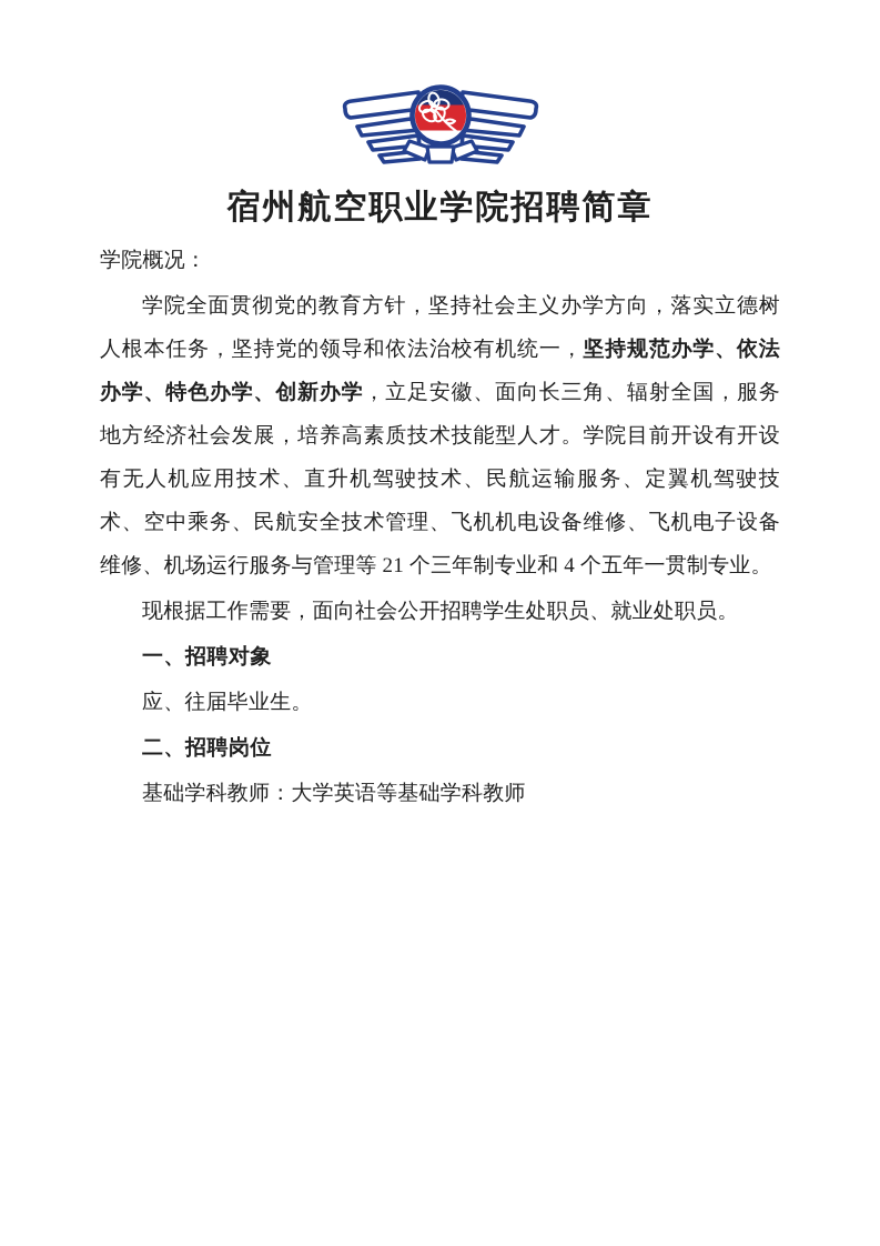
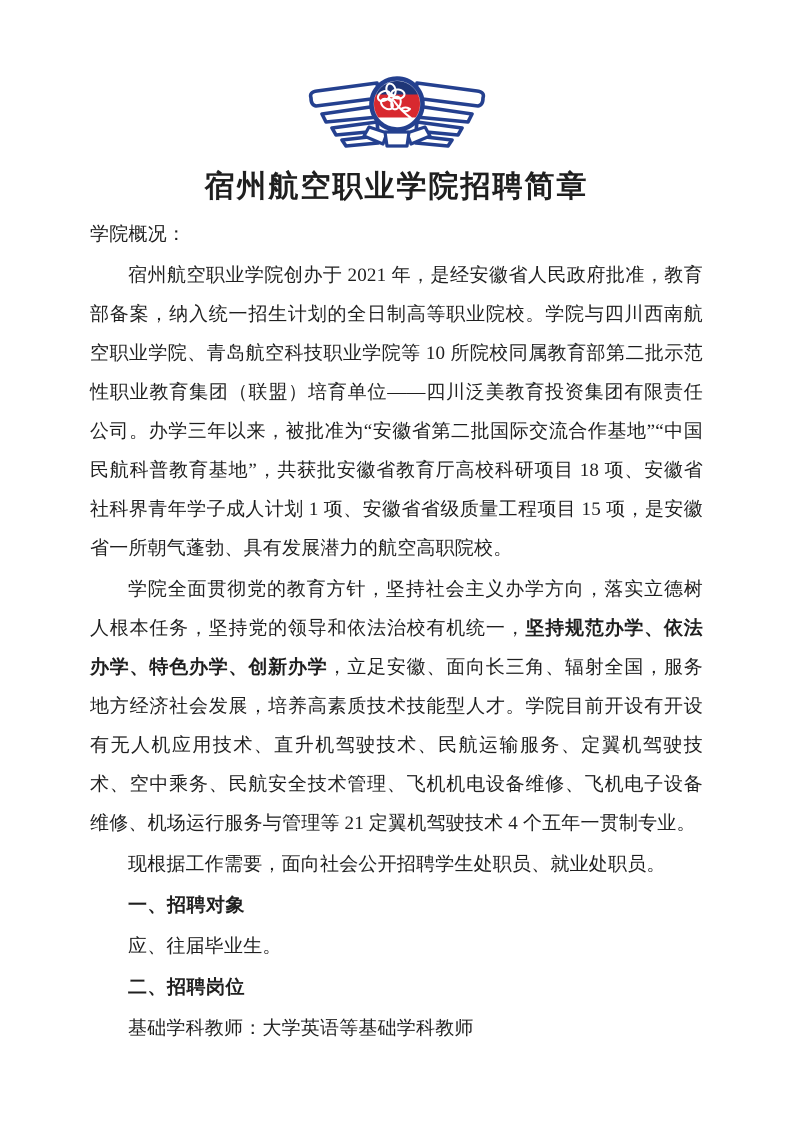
  宿州航空职业学院招聘简章
  学院概况：
+ 宿州航空职业学院创办于 2021 年，是经安徽省人民政府批准，教育部备案，纳入统一招生计划的全日制高等职业院校。学院与四川西南航空职业学院、青岛航空科技职业学院等 10 所院校同属教育部第二批示范性职业教育集团（联盟）培育单位——四川泛美教育投资集团有限责任公司。办学三年以来，被批准为“安徽省第二批国际交流合作基地”“中国民航科普教育基地”，共获批安徽省教育厅高校科研项目 18 项、安徽省社科界青年学子成人计划 1 项、安徽省省级质量工程项目 15 项，是安徽省一所朝气蓬勃、具有发展潜力的航空高职院校。
- 学院全面贯彻党的教育方针，坚持社会主义办学方向，落实立德树人根本任务，坚持党的领导和依法治校有机统一，坚持规范办学、依法办学、特色办学、创新办学，立足安徽、面向长三角、辐射全国，服务地方经济社会发展，培养高素质技术技能型人才。学院目前开设有开设有无人机应用技术、直升机驾驶技术、民航运输服务、定翼机驾驶技术、空中乘务、民航安全技术管理、飞机机电设备维修、飞机电子设备维修、机场运行服务与管理等 21 个三年制专业和 4 个五年一贯制专业。
+ 学院全面贯彻党的教育方针，坚持社会主义办学方向，落实立德树人根本任务，坚持党的领导和依法治校有机统一，坚持规范办学、依法办学、特色办学、创新办学，立足安徽、面向长三角、辐射全国，服务地方经济社会发展，培养高素质技术技能型人才。学院目前开设有开设有无人机应用技术、直升机驾驶技术、民航运输服务、定翼机驾驶技术、空中乘务、民航安全技术管理、飞机机电设备维修、飞机电子设备维修、机场运行服务与管理等 21 定翼机驾驶技术 4 个五年一贯制专业。
  现根据工作需要，面向社会公开招聘学生处职员、就业处职员。
  一、招聘对象
  应、往届毕业生。
  二、招聘岗位
  基础学科教师：大学英语等基础学科教师
